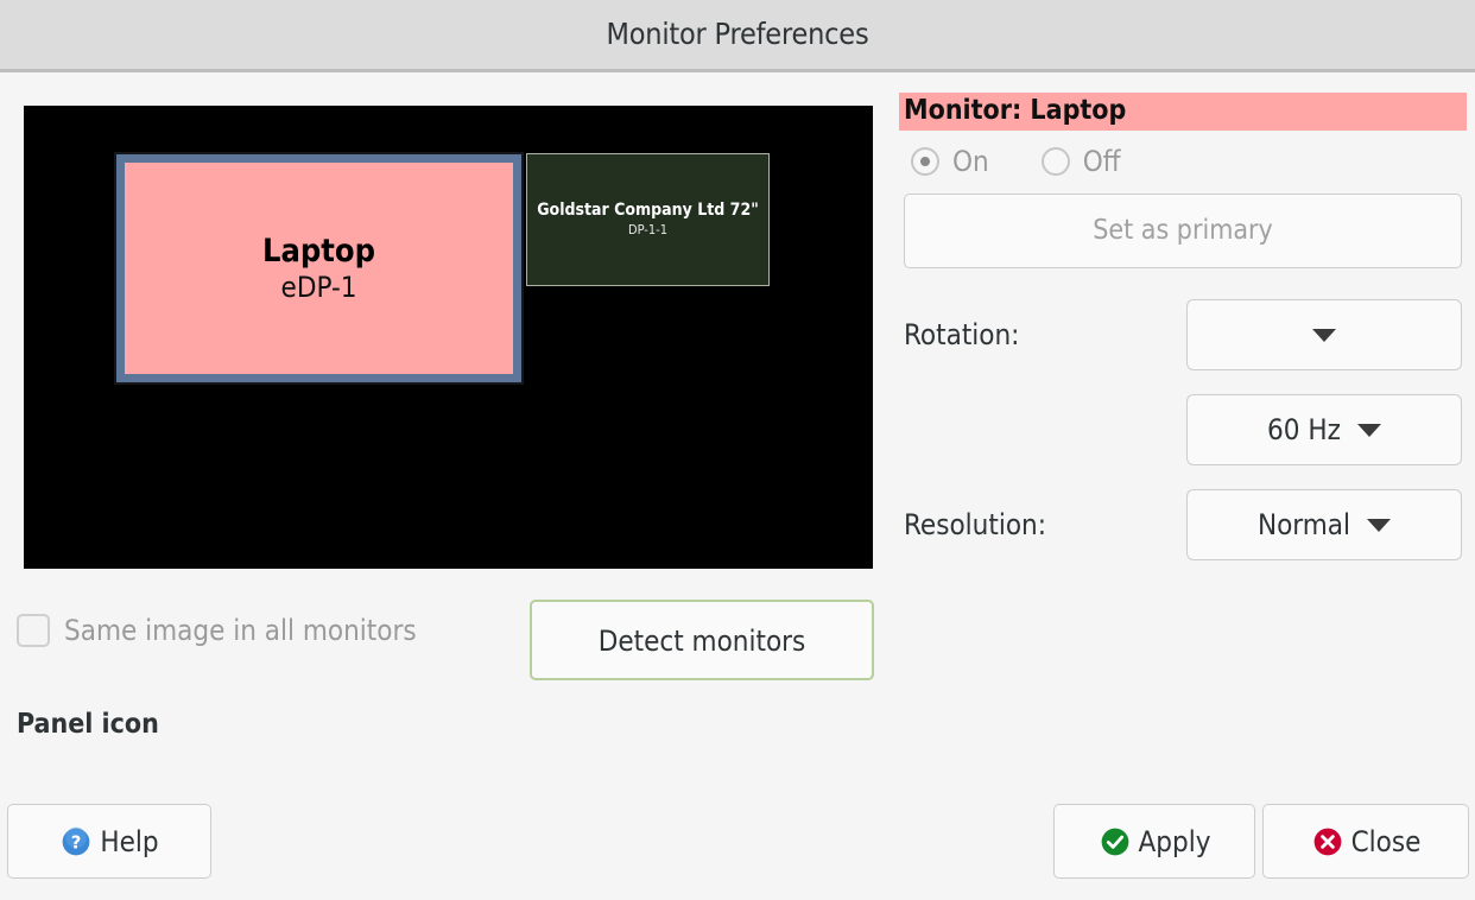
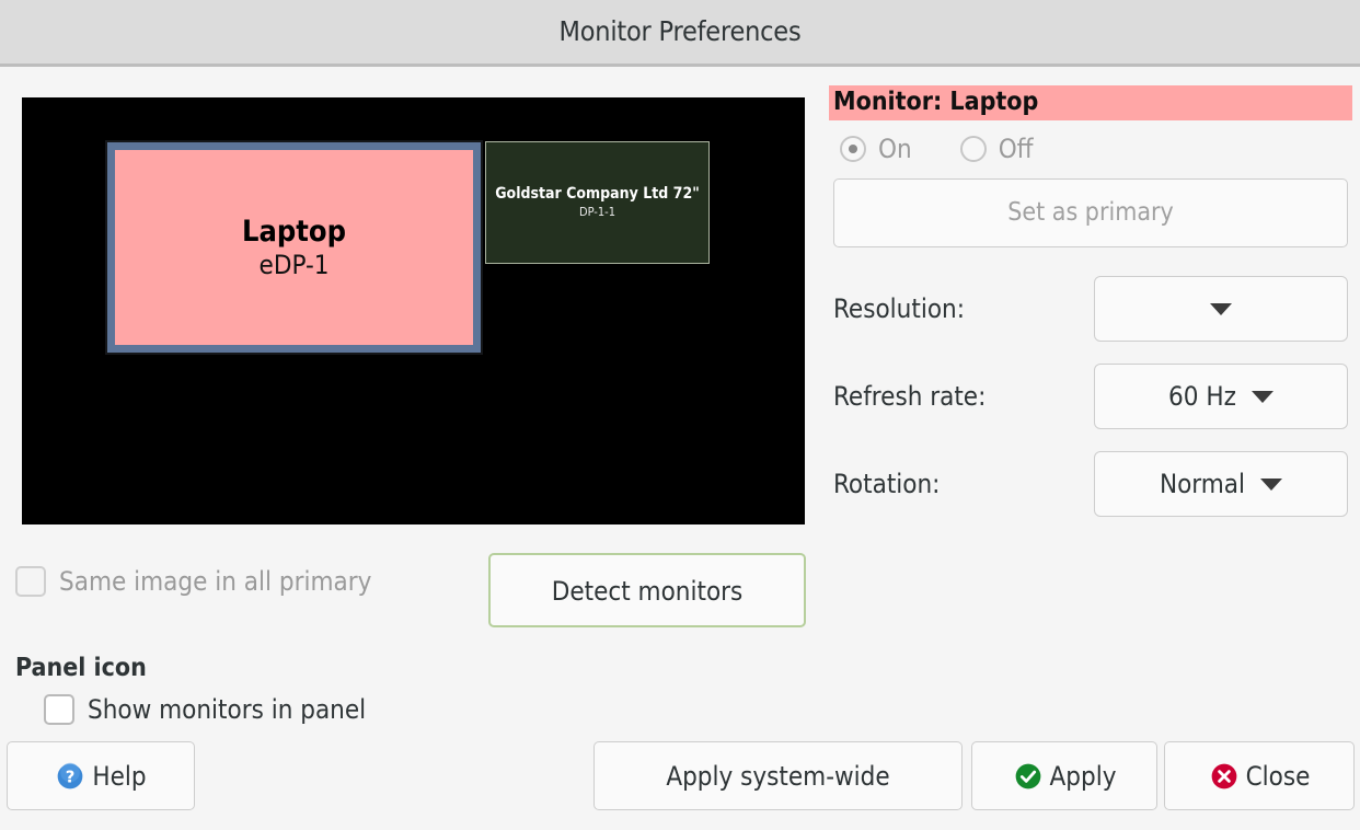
  Monitor Preferences
  Laptop
  eDP-1
  Goldstar Company Ltd 72"
  DP-1-1
  Monitor: Laptop
  On
  Off
  Set as primary
- Rotation:
+ Resolution:
+ Refresh rate:
  60 Hz
- Resolution:
+ Rotation:
  Normal
- Same image in all monitors
+ Same image in all primary
  Detect monitors
  Panel icon
+ Show monitors in panel
  ?
  Help
+ Apply system-wide
  Apply
  Close
